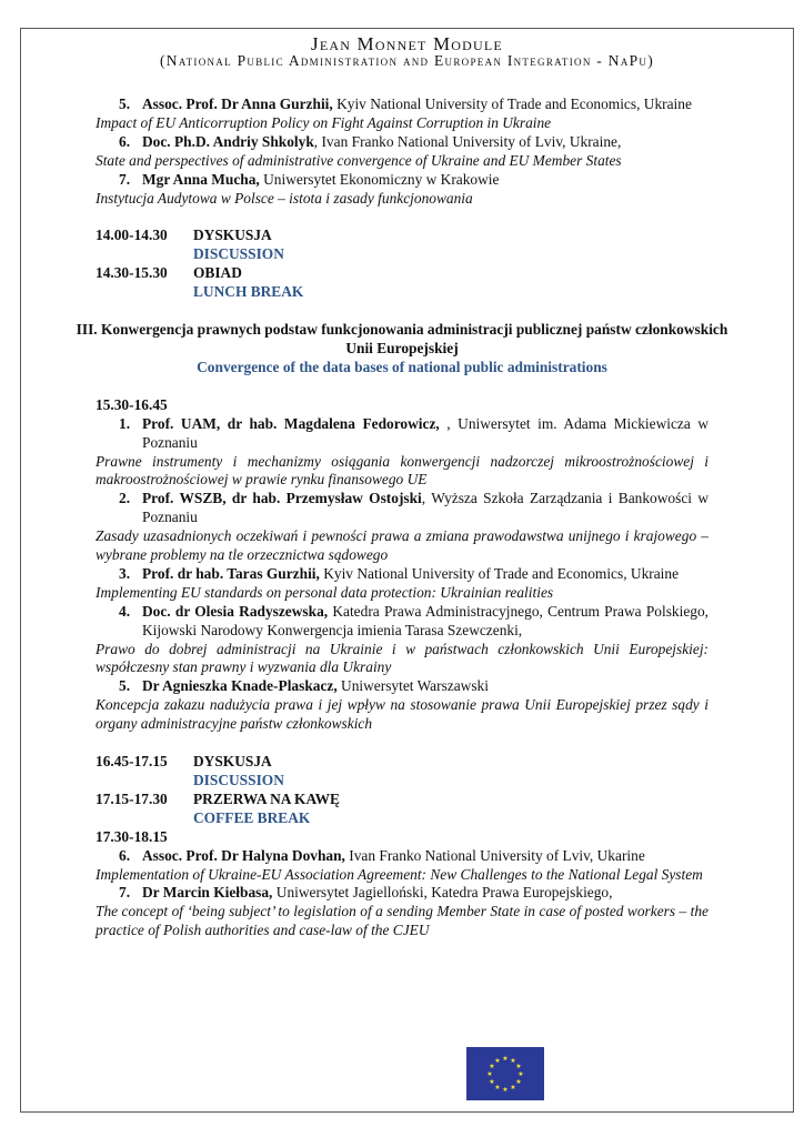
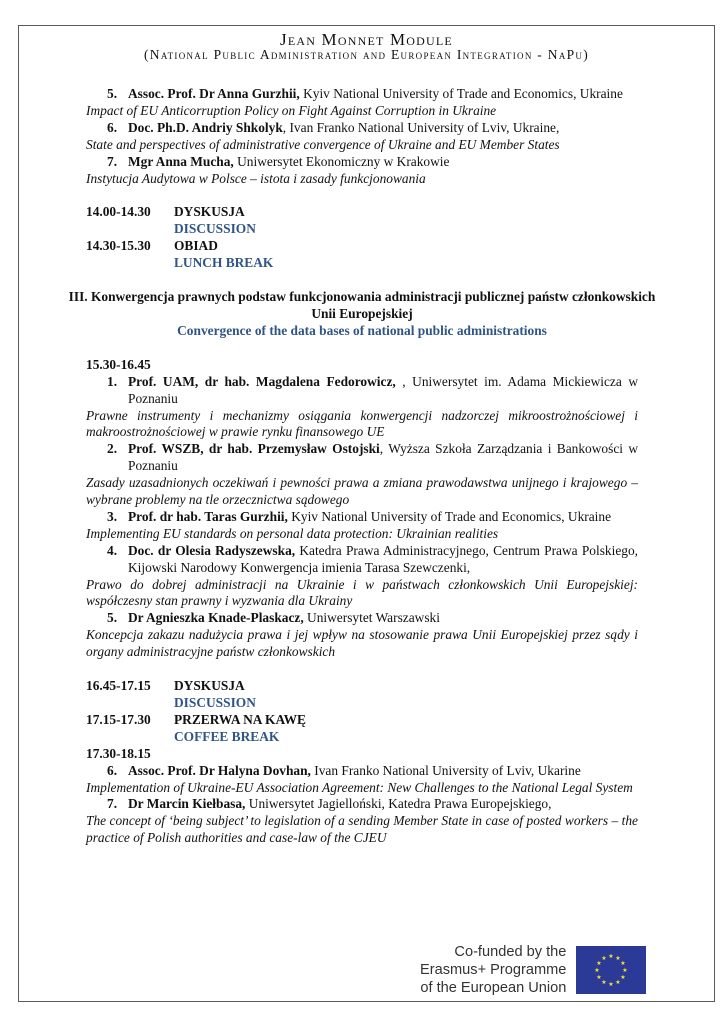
  Jean Monnet Module
  (National Public Administration and European Integration - NaPu)
  5.
  Assoc. Prof. Dr Anna Gurzhii, Kyiv National University of Trade and Economics, Ukraine
  Impact of EU Anticorruption Policy on Fight Against Corruption in Ukraine
  6.
  Doc. Ph.D. Andriy Shkolyk, Ivan Franko National University of Lviv, Ukraine,
  State and perspectives of administrative convergence of Ukraine and EU Member States
  7.
  Mgr Anna Mucha, Uniwersytet Ekonomiczny w Krakowie
  Instytucja Audytowa w Polsce – istota i zasady funkcjonowania
  14.00-14.30
  DYSKUSJA
  DISCUSSION
  14.30-15.30
  OBIAD
  LUNCH BREAK
  III. Konwergencja prawnych podstaw funkcjonowania administracji publicznej państw członkowskich Unii Europejskiej
  Convergence of the data bases of national public administrations
  15.30-16.45
  1.
  Prof. UAM, dr hab. Magdalena Fedorowicz, , Uniwersytet im. Adama Mickiewicza w Poznaniu
  Prawne instrumenty i mechanizmy osiągania konwergencji nadzorczej mikroostrożnościowej i makroostrożnościowej w prawie rynku finansowego UE
  2.
  Prof. WSZB, dr hab. Przemysław Ostojski, Wyższa Szkoła Zarządzania i Bankowości w Poznaniu
  Zasady uzasadnionych oczekiwań i pewności prawa a zmiana prawodawstwa unijnego i krajowego – wybrane problemy na tle orzecznictwa sądowego
  3.
  Prof. dr hab. Taras Gurzhii, Kyiv National University of Trade and Economics, Ukraine
  Implementing EU standards on personal data protection: Ukrainian realities
  4.
  Doc. dr Olesia Radyszewska, Katedra Prawa Administracyjnego, Centrum Prawa Polskiego, Kijowski Narodowy Konwergencja imienia Tarasa Szewczenki,
  Prawo do dobrej administracji na Ukrainie i w państwach członkowskich Unii Europejskiej: współczesny stan prawny i wyzwania dla Ukrainy
  5.
  Dr Agnieszka Knade-Plaskacz, Uniwersytet Warszawski
  Koncepcja zakazu nadużycia prawa i jej wpływ na stosowanie prawa Unii Europejskiej przez sądy i organy administracyjne państw członkowskich
  16.45-17.15
  DYSKUSJA
  DISCUSSION
  17.15-17.30
  PRZERWA NA KAWĘ
  COFFEE BREAK
  17.30-18.15
  6.
  Assoc. Prof. Dr Halyna Dovhan, Ivan Franko National University of Lviv, Ukarine
  Implementation of Ukraine-EU Association Agreement: New Challenges to the National Legal System
  7.
  Dr Marcin Kiełbasa, Uniwersytet Jagielloński, Katedra Prawa Europejskiego,
  The concept of ‘being subject’ to legislation of a sending Member State in case of posted workers – the practice of Polish authorities and case-law of the CJEU
+ Co-funded by the
+ Erasmus+ Programme
+ of the European Union
